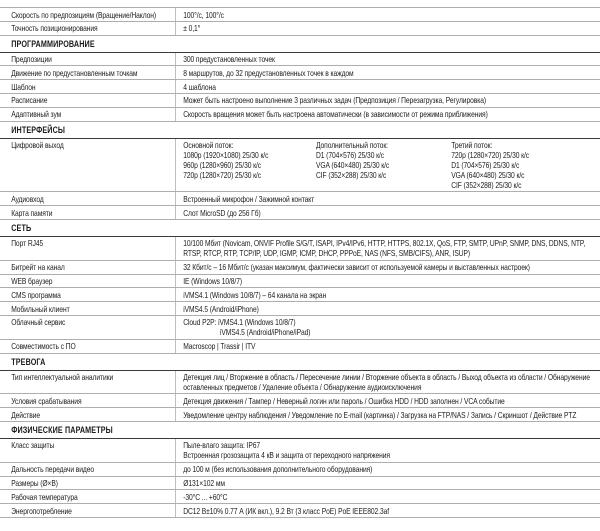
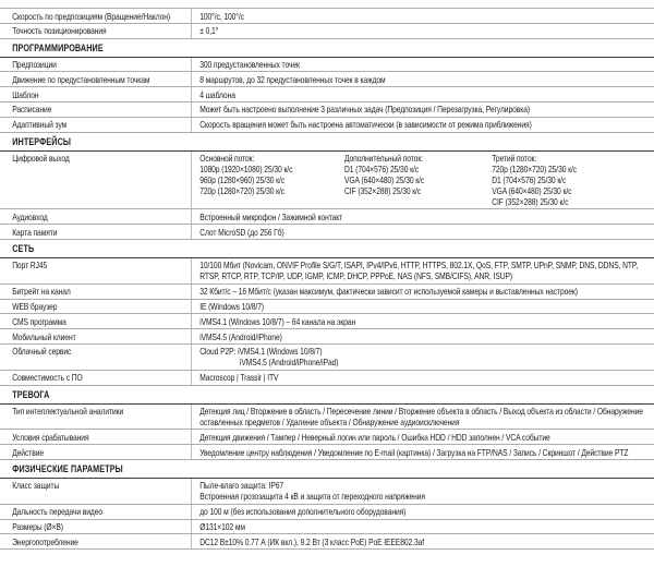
  Скорость по предпозициям (Вращение/Наклон)
  100°/с, 100°/с
  Точность позиционирования
  ± 0,1°
  ПРОГРАММИРОВАНИЕ
  Предпозиции
  300 предустановленных точек
  Движение по предустановленным точкам
  8 маршрутов, до 32 предустановленных точек в каждом
  Шаблон
  4 шаблона
  Расписание
  Может быть настроено выполнение 3 различных задач (Предпозиция / Перезагрузка, Регулировка)
  Адаптивный зум
  Скорость вращения может быть настроена автоматически (в зависимости от режима приближения)
  ИНТЕРФЕЙСЫ
  Цифровой выход
  Основной поток:
  1080p (1920×1080) 25/30 к/с
  960p (1280×960) 25/30 к/с
  720p (1280×720) 25/30 к/с
  Дополнительный поток:
  D1 (704×576) 25/30 к/с
  VGA (640×480) 25/30 к/с
  CIF (352×288) 25/30 к/с
  Третий поток:
  720p (1280×720) 25/30 к/с
  D1 (704×576) 25/30 к/с
  VGA (640×480) 25/30 к/с
  CIF (352×288) 25/30 к/с
  Аудиовход
  Встроенный микрофон / Зажимной контакт
  Карта памяти
  Слот MicroSD (до 256 Гб)
  СЕТЬ
  Порт RJ45
  10/100 Мбит (Novicam, ONVIF Profile S/G/T, ISAPI, IPv4/IPv6, HTTP, HTTPS, 802.1X, QoS, FTP, SMTP, UPnP, SNMP, DNS, DDNS, NTP, RTSP, RTCP, RTP, TCP/IP, UDP, IGMP, ICMP, DHCP, PPPoE, NAS (NFS, SMB/CIFS), ANR, ISUP)
  Битрейт на канал
  32 Кбит/с – 16 Мбит/с (указан максимум, фактически зависит от используемой камеры и выставленных настроек)
  WEB браузер
  IE (Windows 10/8/7)
  CMS программа
  iVMS4.1 (Windows 10/8/7) – 64 канала на экран
  Мобильный клиент
  iVMS4.5 (Android/iPhone)
  Облачный сервис
  Cloud P2P: iVMS4.1 (Windows 10/8/7)
  iVMS4.5 (Android/iPhone/iPad)
  Совместимость с ПО
  Macroscop | Trassir | ITV
  ТРЕВОГА
  Тип интеллектуальной аналитики
  Детекция лиц / Вторжение в область / Пересечение линии / Вторжение объекта в область / Выход объекта из области / Обнаружение оставленных предметов / Удаление объекта / Обнаружение аудиоисключения
  Условия срабатывания
  Детекция движения / Тампер / Неверный логин или пароль / Ошибка HDD / HDD заполнен / VCA событие
  Действие
  Уведомление центру наблюдения / Уведомление по E-mail (картинка) / Загрузка на FTP/NAS / Запись / Скриншот / Действие PTZ
  ФИЗИЧЕСКИЕ ПАРАМЕТРЫ
  Класс защиты
  Пыле-влаго защита: IP67
  Встроенная грозозащита 4 кВ и защита от переходного напряжения
  Дальность передачи видео
  до 100 м (без использования дополнительного оборудования)
  Размеры (Ø×В)
  Ø131×102 мм
- Рабочая температура
- -30°C ... +60°C
  Энергопотребление
  DC12 В±10% 0.77 А (ИК вкл.), 9.2 Вт (3 класс PoE) PoE IEEE802.3af
